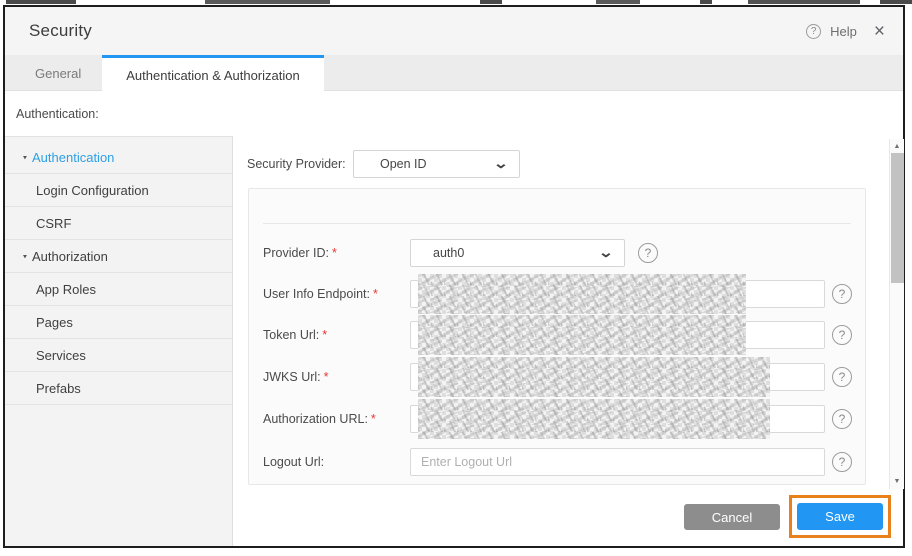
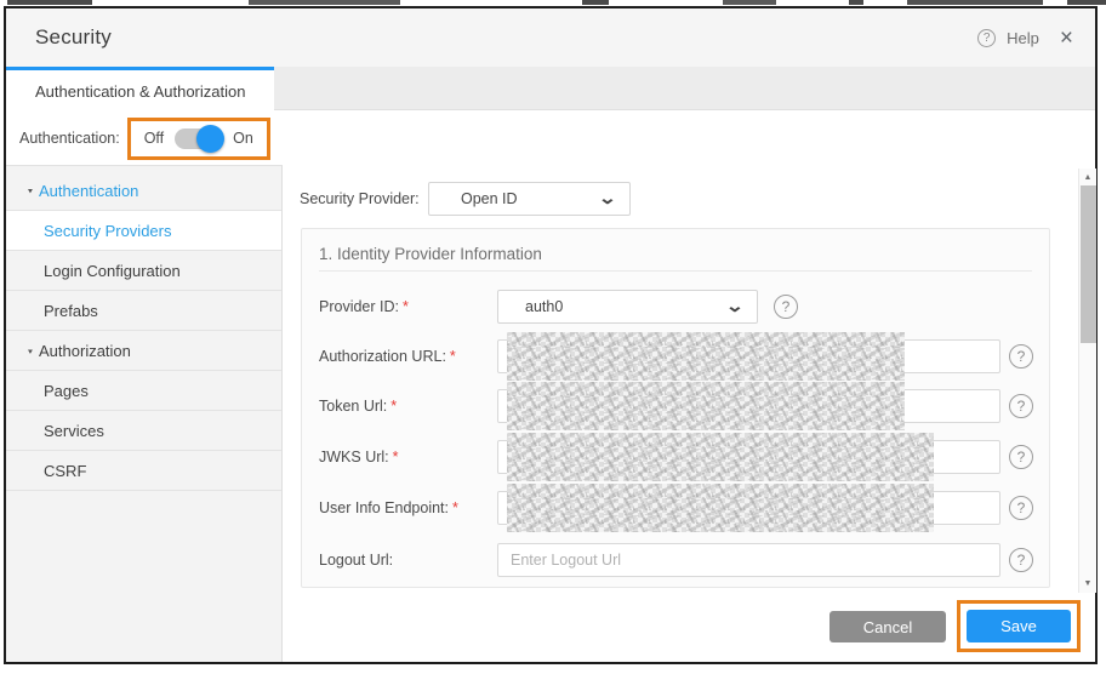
  Security
  ?
  Help
  ×
- General
  Authentication & Authorization
  Authentication:
+ Off
+ On
  ▾
  Authentication
+ Security Providers
  Login Configuration
- CSRF
+ Prefabs
  ▾
  Authorization
- App Roles
  Pages
  Services
- Prefabs
+ CSRF
  Security Provider:
  Open ID
  ⌄
+ 1. Identity Provider Information
  Provider ID: *
  auth0
  ⌄
  ?
- User Info Endpoint: *
+ Authorization URL: *
  ?
  Token Url: *
  ?
  JWKS Url: *
  ?
- Authorization URL: *
+ User Info Endpoint: *
  ?
  Logout Url:
  Enter Logout Url
  ?
  Cancel
  Save
